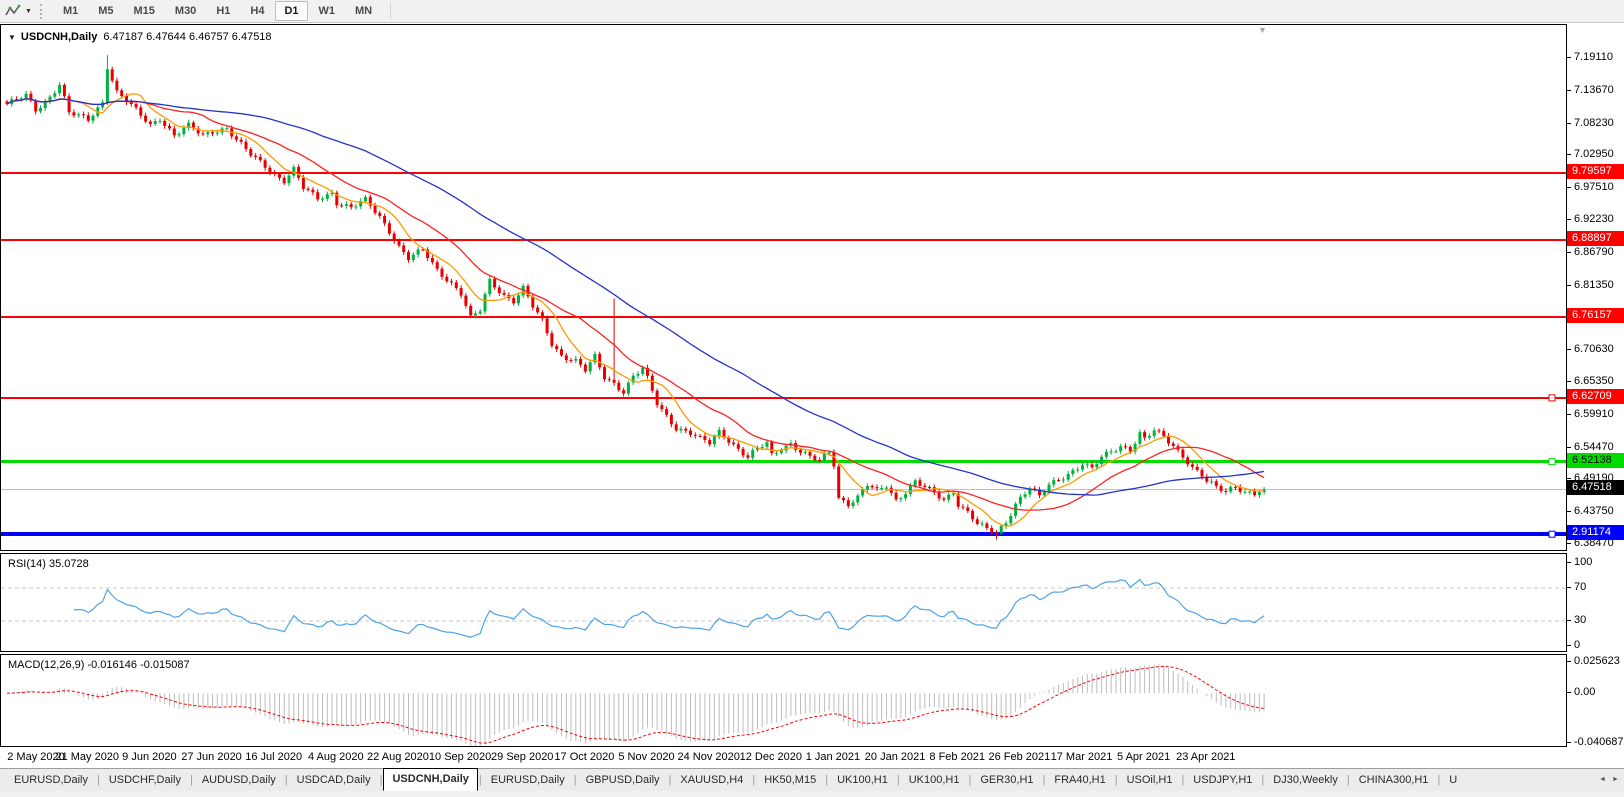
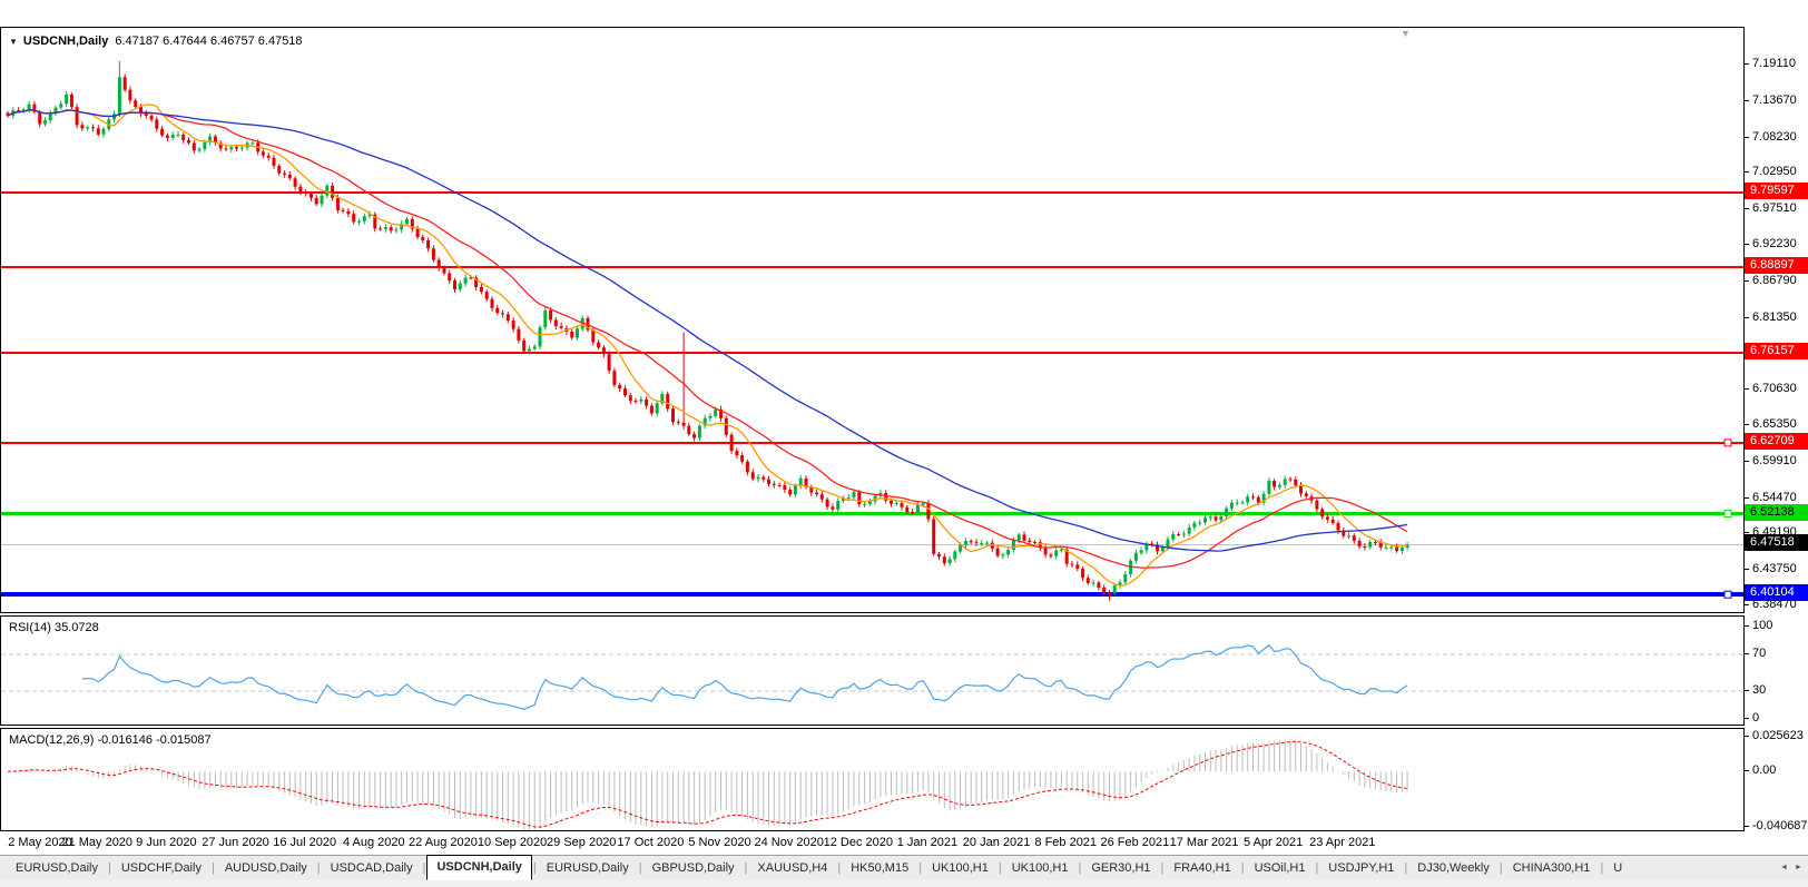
- M1
- M5
- M15
- M30
- H1
- H4
- D1
- W1
- MN
  ▼ USDCNH,Daily 6.47187 6.47644 6.46757 6.47518
  ▼
  RSI(14) 35.0728
  MACD(12,26,9) -0.016146 -0.015087
  7.19110
  7.13670
  7.08230
  7.02950
  6.97510
  6.92230
  6.86790
  6.81350
  6.70630
  6.65350
  6.59910
  6.54470
  6.49190
  6.43750
  6.38470
  100
  70
  30
  0
  0.025623
  0.00
  -0.040687
  9.79597
  6.88897
  6.76157
  6.62709
  6.52138
- 2.91174
+ 6.40104
  6.47518
  2 May 2020
  21 May 2020
  9 Jun 2020
  27 Jun 2020
  16 Jul 2020
  4 Aug 2020
  22 Aug 2020
  10 Sep 2020
  29 Sep 2020
  17 Oct 2020
  5 Nov 2020
  24 Nov 2020
  12 Dec 2020
  1 Jan 2021
  20 Jan 2021
  8 Feb 2021
  26 Feb 2021
  17 Mar 2021
  5 Apr 2021
  23 Apr 2021
  EURUSD,Daily
  |
  USDCHF,Daily
  |
  AUDUSD,Daily
  |
  USDCAD,Daily
  |
  USDCNH,Daily
  |
  EURUSD,Daily
  |
  GBPUSD,Daily
  |
  XAUUSD,H4
  |
  HK50,M15
  |
  UK100,H1
  |
  UK100,H1
  |
  GER30,H1
  |
  FRA40,H1
  |
  USOil,H1
  |
  USDJPY,H1
  |
  DJ30,Weekly
  |
  CHINA300,H1
  |
  U
